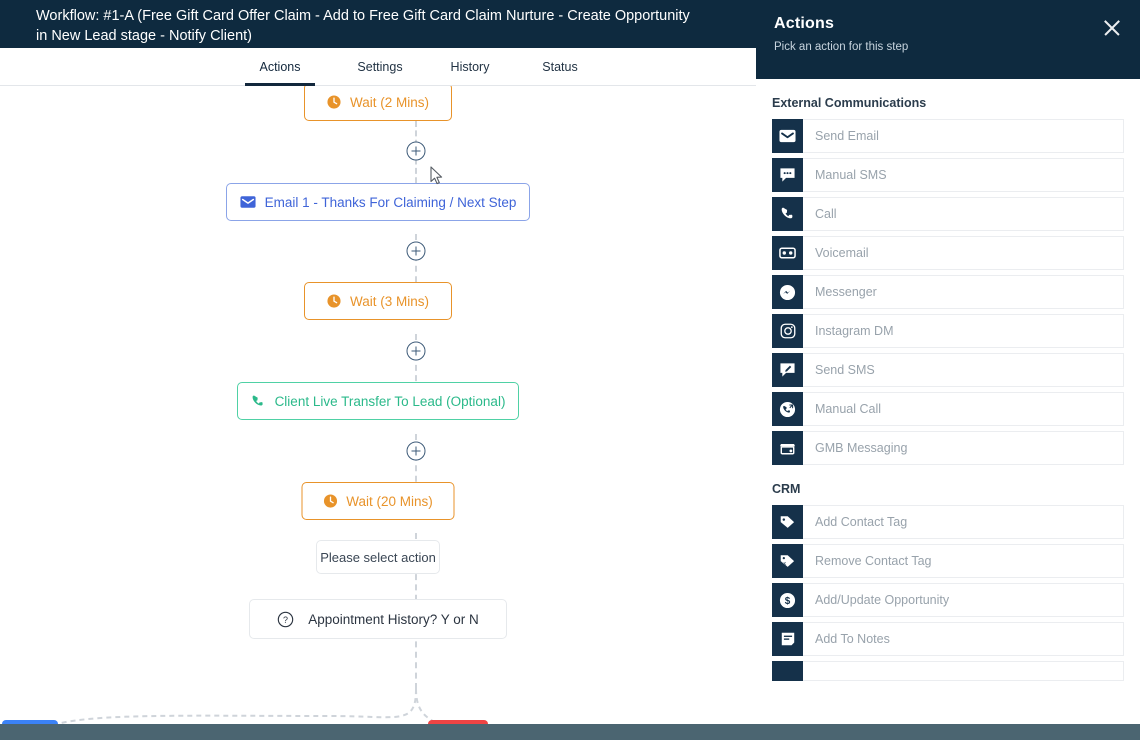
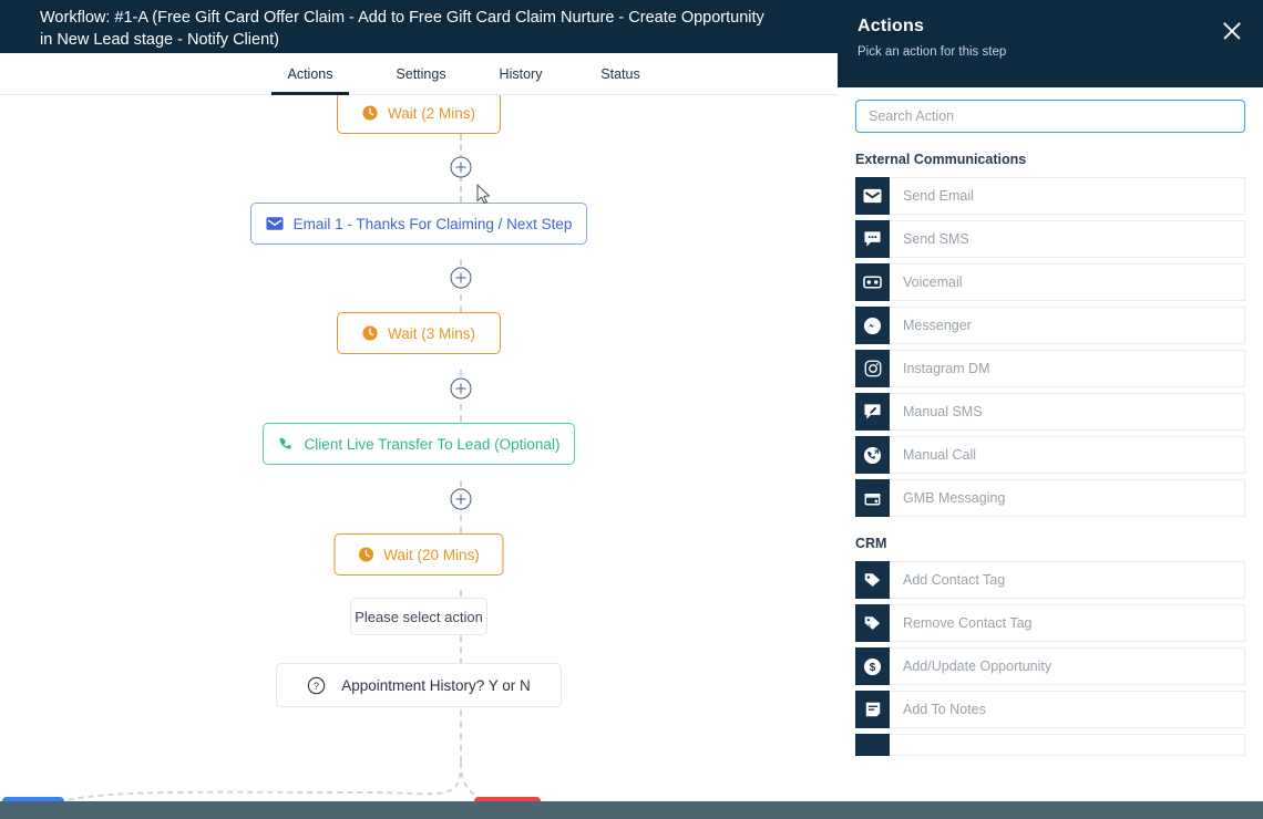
  Workflow: #1-A (Free Gift Card Offer Claim - Add to Free Gift Card Claim Nurture - Create Opportunity in New Lead stage - Notify Client)
  Actions
  Settings
  History
  Status
  Wait (2 Mins)
  Email 1 - Thanks For Claiming / Next Step
  Wait (3 Mins)
  Client Live Transfer To Lead (Optional)
  Wait (20 Mins)
  Please select action
  ?
  Appointment History? Y or N
  Actions
  Pick an action for this step
+ Search Action
  External Communications
  Send Email
- Manual SMS
+ Send SMS
- Call
  Voicemail
  Messenger
  Instagram DM
- Send SMS
+ Manual SMS
  Manual Call
  GMB Messaging
  CRM
  Add Contact Tag
  Remove Contact Tag
  $
  Add/Update Opportunity
  Add To Notes
